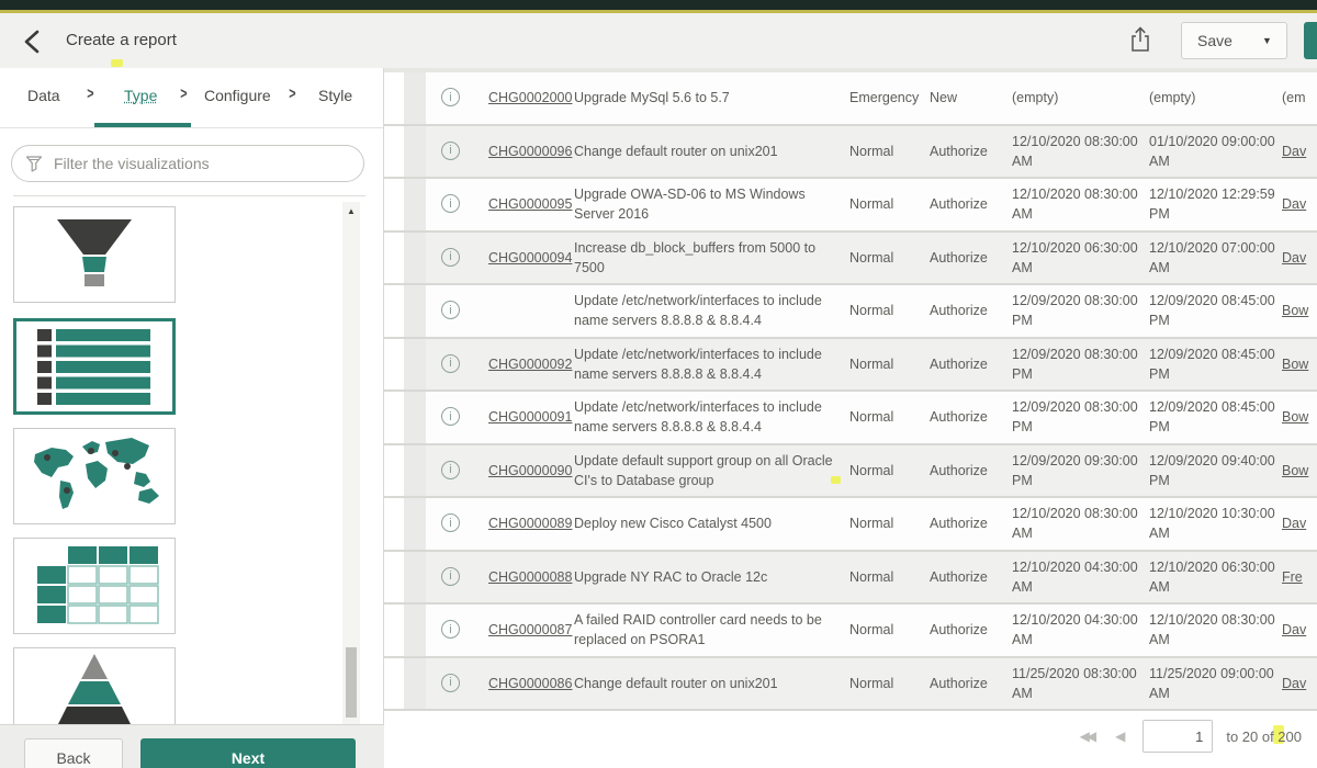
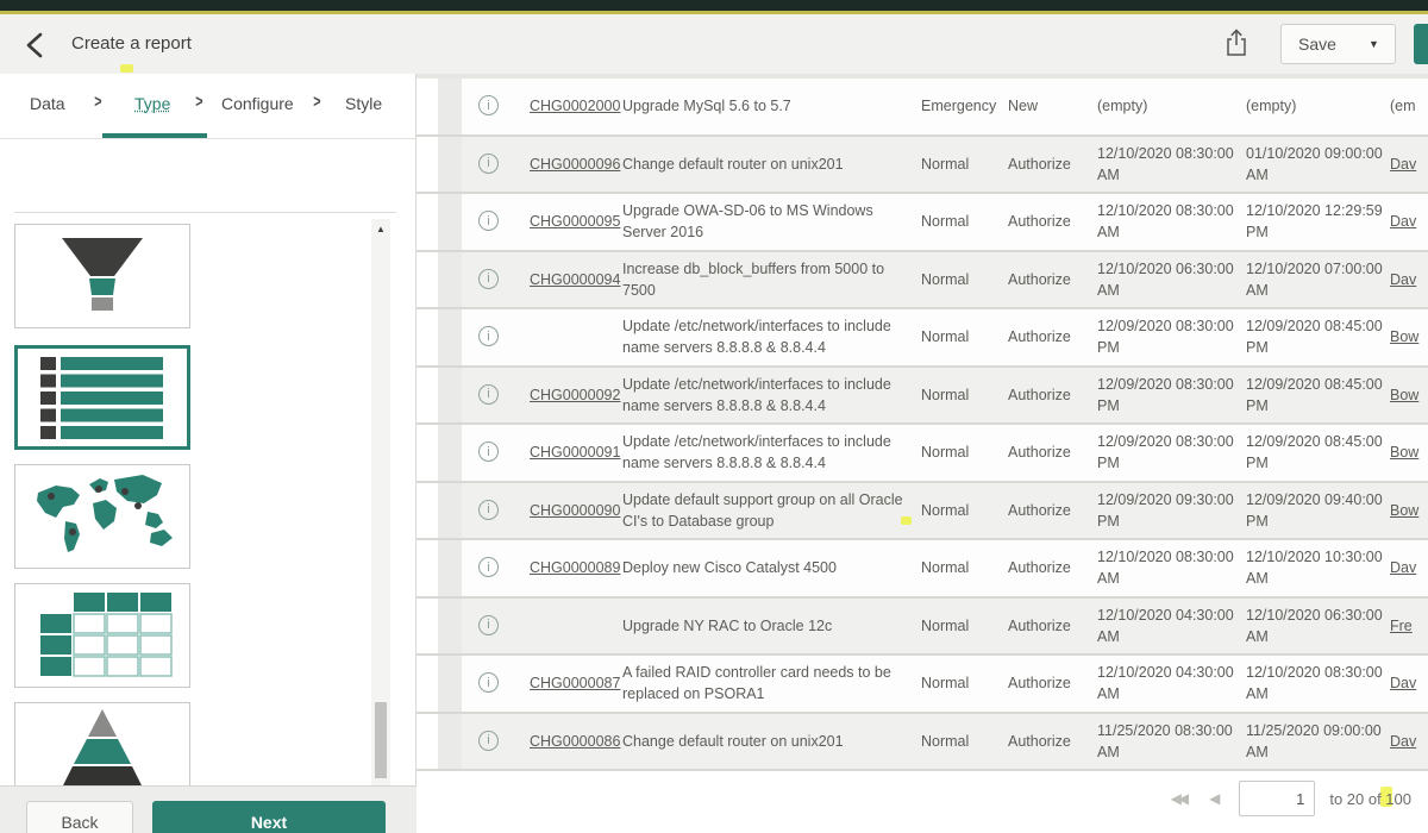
  Create a report
  Save
  ▼
  Data
  >
  Type
  >
  Configure
  >
  Style
- Filter the visualizations
  ▲
  Back
  Next
  i
  CHG0002000
  Upgrade MySql 5.6 to 5.7
  Emergency
  New
  (empty)
  (empty)
  (em
  i
  CHG0000096
  Change default router on unix201
  Normal
  Authorize
  12/10/2020 08:30:00 AM
  01/10/2020 09:00:00 AM
  Dav
  i
  CHG0000095
  Upgrade OWA-SD-06 to MS Windows Server 2016
  Normal
  Authorize
  12/10/2020 08:30:00 AM
  12/10/2020 12:29:59 PM
  Dav
  i
  CHG0000094
  Increase db_block_buffers from 5000 to 7500
  Normal
  Authorize
  12/10/2020 06:30:00 AM
  12/10/2020 07:00:00 AM
  Dav
  i
  Update /etc/network/interfaces to include name servers 8.8.8.8 & 8.8.4.4
  Normal
  Authorize
  12/09/2020 08:30:00 PM
  12/09/2020 08:45:00 PM
  Bow
  i
  CHG0000092
  Update /etc/network/interfaces to include name servers 8.8.8.8 & 8.8.4.4
  Normal
  Authorize
  12/09/2020 08:30:00 PM
  12/09/2020 08:45:00 PM
  Bow
  i
  CHG0000091
  Update /etc/network/interfaces to include name servers 8.8.8.8 & 8.8.4.4
  Normal
  Authorize
  12/09/2020 08:30:00 PM
  12/09/2020 08:45:00 PM
  Bow
  i
  CHG0000090
  Update default support group on all Oracle CI's to Database group
  Normal
  Authorize
  12/09/2020 09:30:00 PM
  12/09/2020 09:40:00 PM
  Bow
  i
  CHG0000089
  Deploy new Cisco Catalyst 4500
  Normal
  Authorize
  12/10/2020 08:30:00 AM
  12/10/2020 10:30:00 AM
  Dav
  i
- CHG0000088
  Upgrade NY RAC to Oracle 12c
  Normal
  Authorize
  12/10/2020 04:30:00 AM
  12/10/2020 06:30:00 AM
  Fre
  i
  CHG0000087
  A failed RAID controller card needs to be replaced on PSORA1
  Normal
  Authorize
  12/10/2020 04:30:00 AM
  12/10/2020 08:30:00 AM
  Dav
  i
  CHG0000086
  Change default router on unix201
  Normal
  Authorize
  11/25/2020 08:30:00 AM
  11/25/2020 09:00:00 AM
  Dav
  ◀◀
  ◀
  1
- to 20 of 200
+ to 20 of 100
